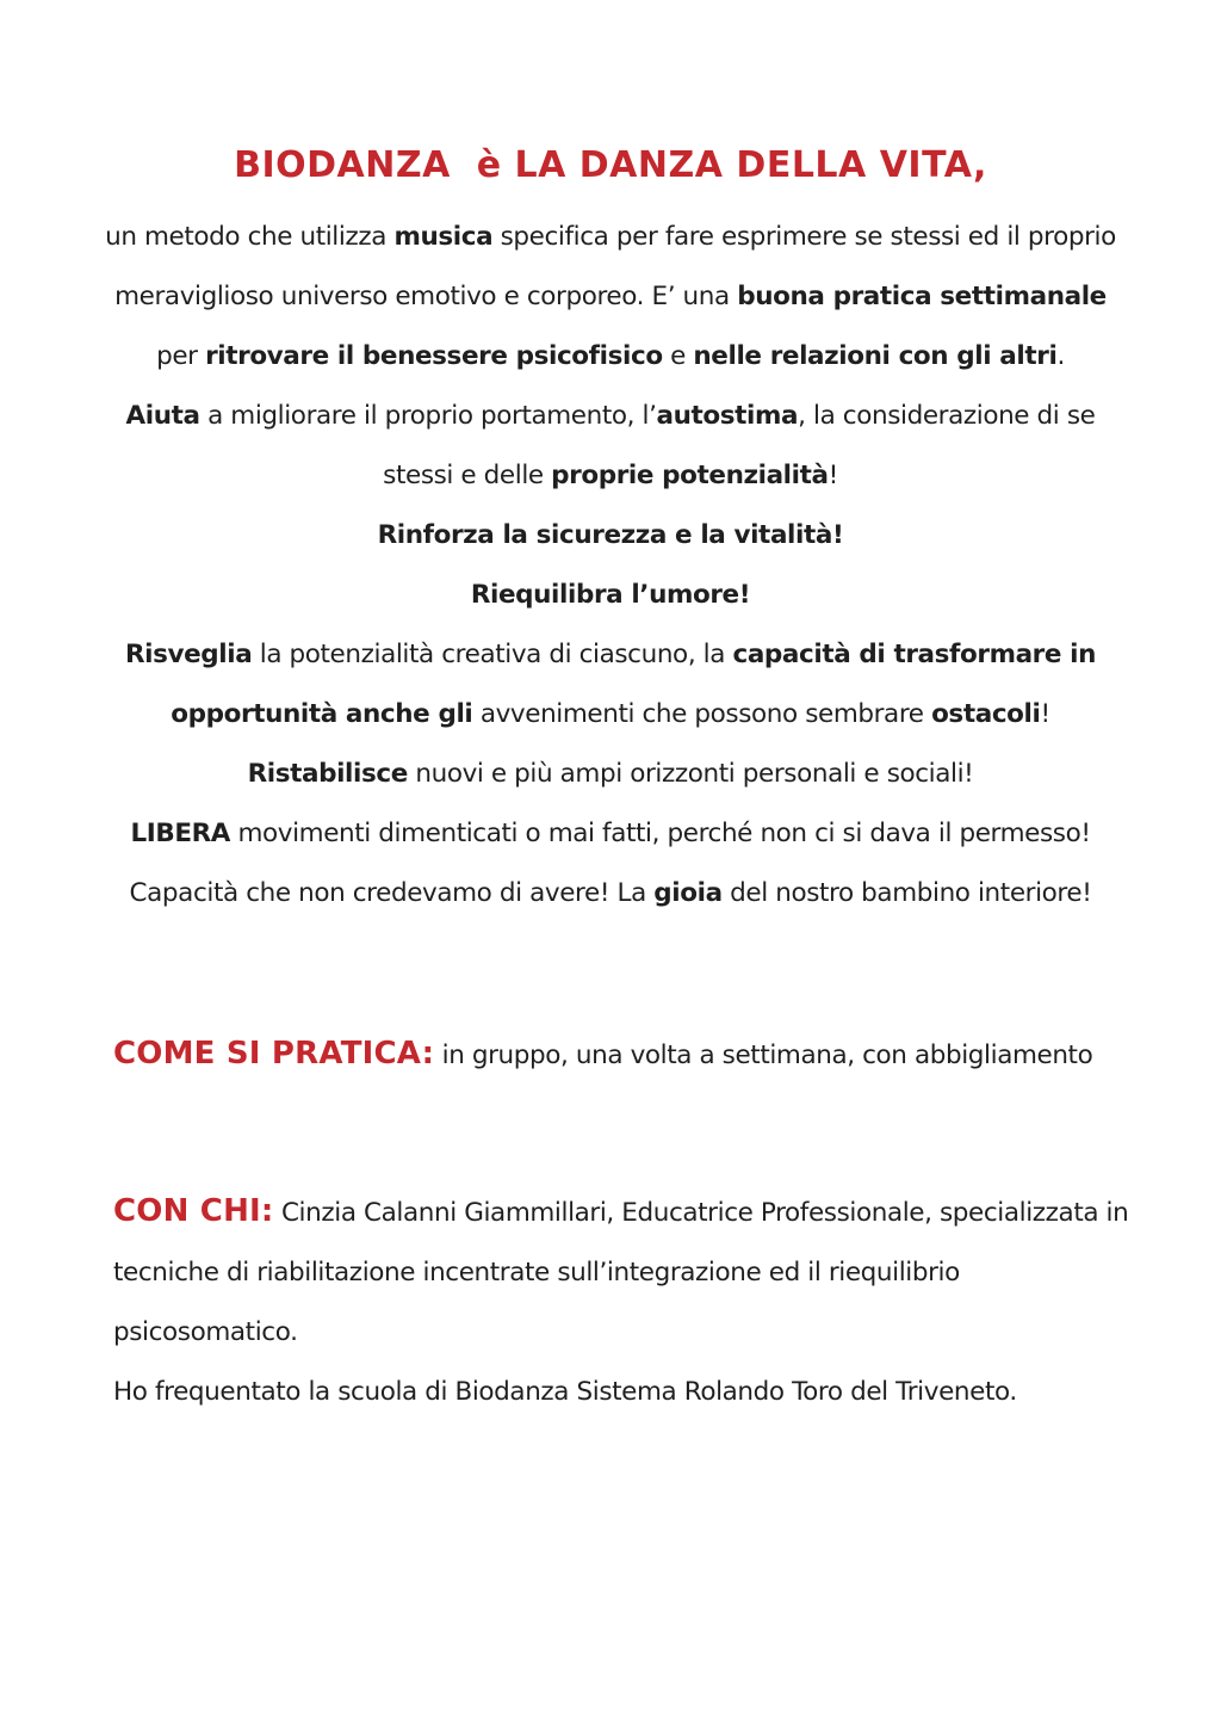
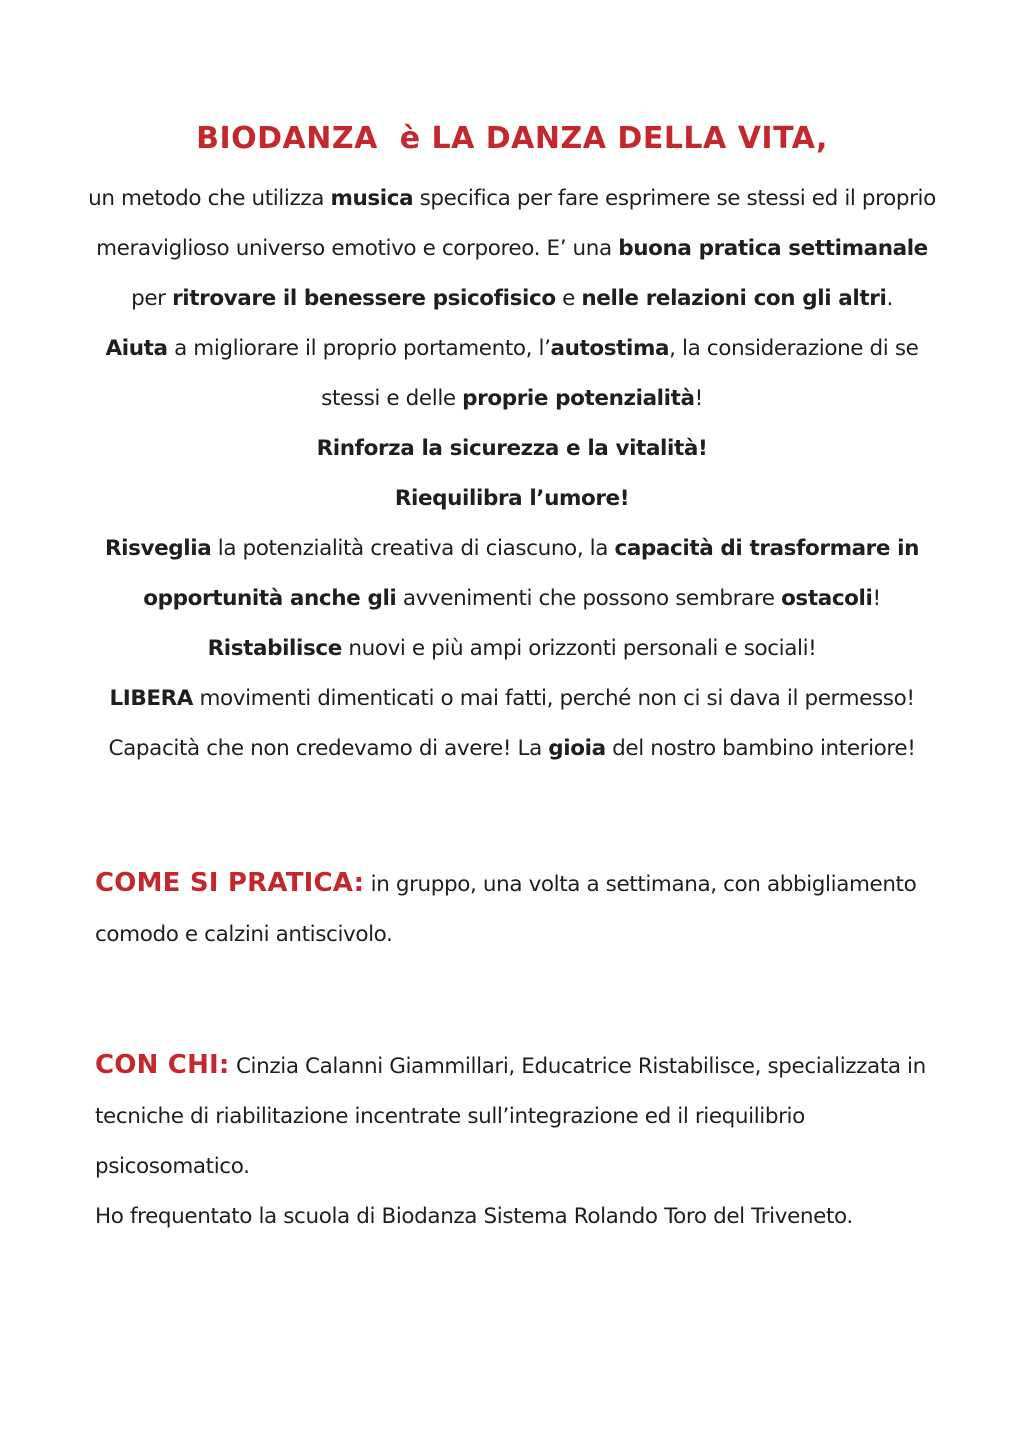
  BIODANZA è LA DANZA DELLA VITA,
  un metodo che utilizza musica specifica per fare esprimere se stessi ed il proprio
  meraviglioso universo emotivo e corporeo. E’ una buona pratica settimanale
  per ritrovare il benessere psicofisico e nelle relazioni con gli altri.
  Aiuta a migliorare il proprio portamento, l’autostima, la considerazione di se
  stessi e delle proprie potenzialità!
  Rinforza la sicurezza e la vitalità!
  Riequilibra l’umore!
  Risveglia la potenzialità creativa di ciascuno, la capacità di trasformare in
  opportunità anche gli avvenimenti che possono sembrare ostacoli!
  Ristabilisce nuovi e più ampi orizzonti personali e sociali!
  LIBERA movimenti dimenticati o mai fatti, perché non ci si dava il permesso!
  Capacità che non credevamo di avere! La gioia del nostro bambino interiore!
  COME SI PRATICA: in gruppo, una volta a settimana, con abbigliamento
+ comodo e calzini antiscivolo.
- CON CHI: Cinzia Calanni Giammillari, Educatrice Professionale, specializzata in
+ CON CHI: Cinzia Calanni Giammillari, Educatrice Ristabilisce, specializzata in
  tecniche di riabilitazione incentrate sull’integrazione ed il riequilibrio psicosomatico.
  Ho frequentato la scuola di Biodanza Sistema Rolando Toro del Triveneto.
